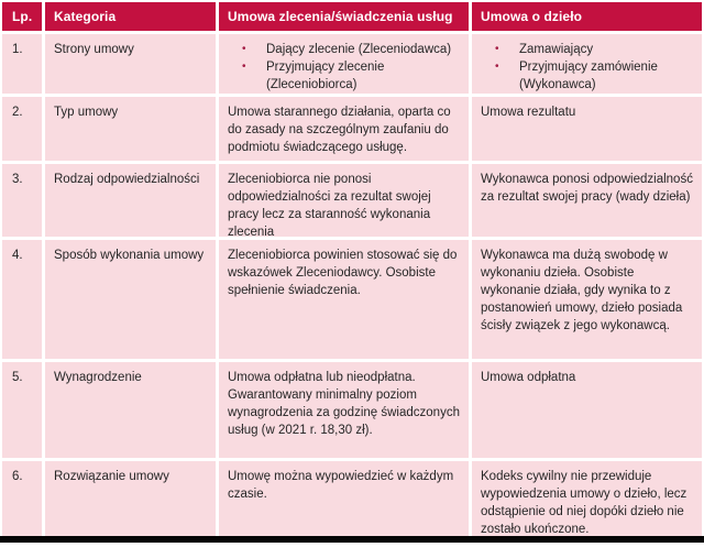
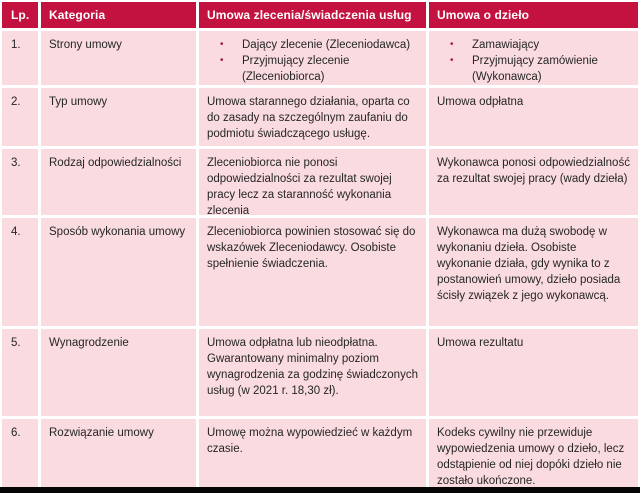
  Lp.
  Kategoria
  Umowa zlecenia/świadczenia usług
  Umowa o dzieło
  1.
  Strony umowy
  •
  Dający zlecenie (Zleceniodawca)
  •
  Przyjmujący zlecenie (Zleceniobiorca)
  •
  Zamawiający
  •
  Przyjmujący zamówienie (Wykonawca)
  2.
  Typ umowy
  Umowa starannego działania, oparta co do zasady na szczególnym zaufaniu do podmiotu świadczącego usługę.
- Umowa rezultatu
+ Umowa odpłatna
  3.
  Rodzaj odpowiedzialności
  Zleceniobiorca nie ponosi odpowiedzialności za rezultat swojej pracy lecz za staranność wykonania zlecenia
  Wykonawca ponosi odpowiedzialność za rezultat swojej pracy (wady dzieła)
  4.
  Sposób wykonania umowy
  Zleceniobiorca powinien stosować się do wskazówek Zleceniodawcy. Osobiste spełnienie świadczenia.
  Wykonawca ma dużą swobodę w wykonaniu dzieła. Osobiste wykonanie działa, gdy wynika to z postanowień umowy, dzieło posiada ścisły związek z jego wykonawcą.
  5.
  Wynagrodzenie
  Umowa odpłatna lub nieodpłatna. Gwarantowany minimalny poziom wynagrodzenia za godzinę świadczonych usług (w 2021 r. 18,30 zł).
- Umowa odpłatna
+ Umowa rezultatu
  6.
  Rozwiązanie umowy
  Umowę można wypowiedzieć w każdym czasie.
  Kodeks cywilny nie przewiduje wypowiedzenia umowy o dzieło, lecz odstąpienie od niej dopóki dzieło nie zostało ukończone.
